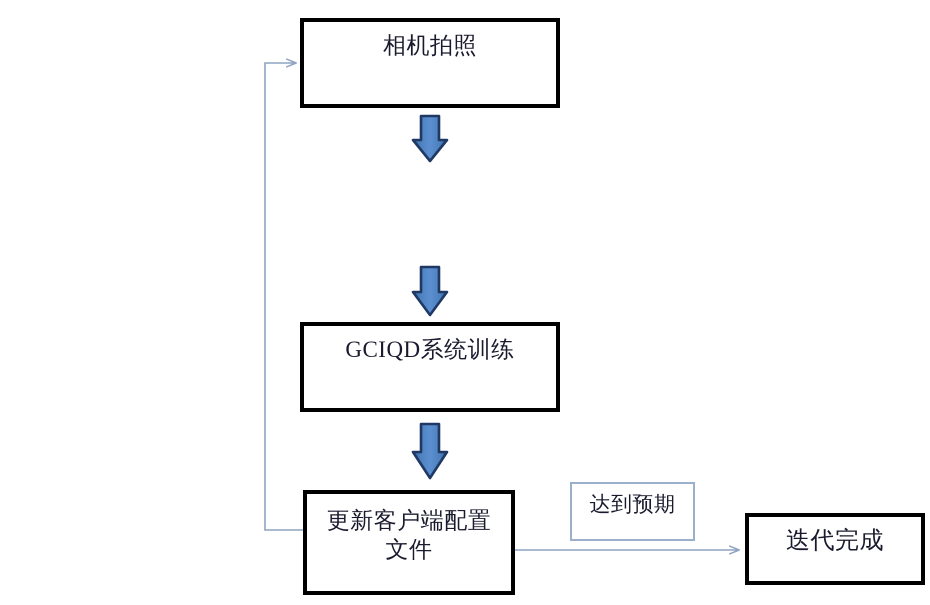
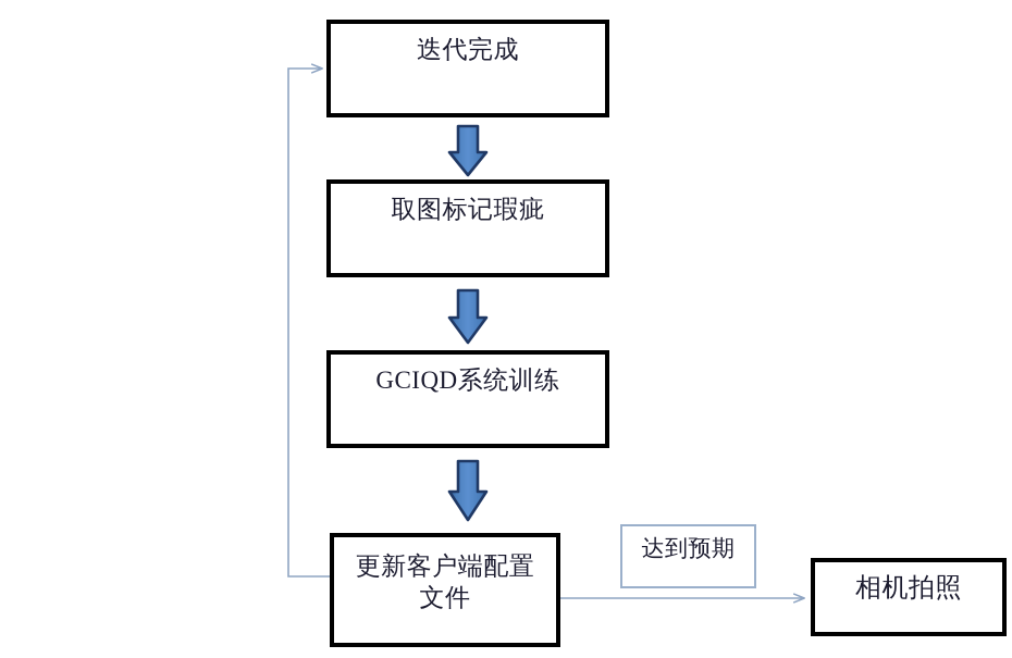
- 相机拍照
+ 迭代完成
+ 取图标记瑕疵
  GCIQD系统训练
  更新客户端配置
  文件
- 迭代完成
+ 相机拍照
  达到预期
